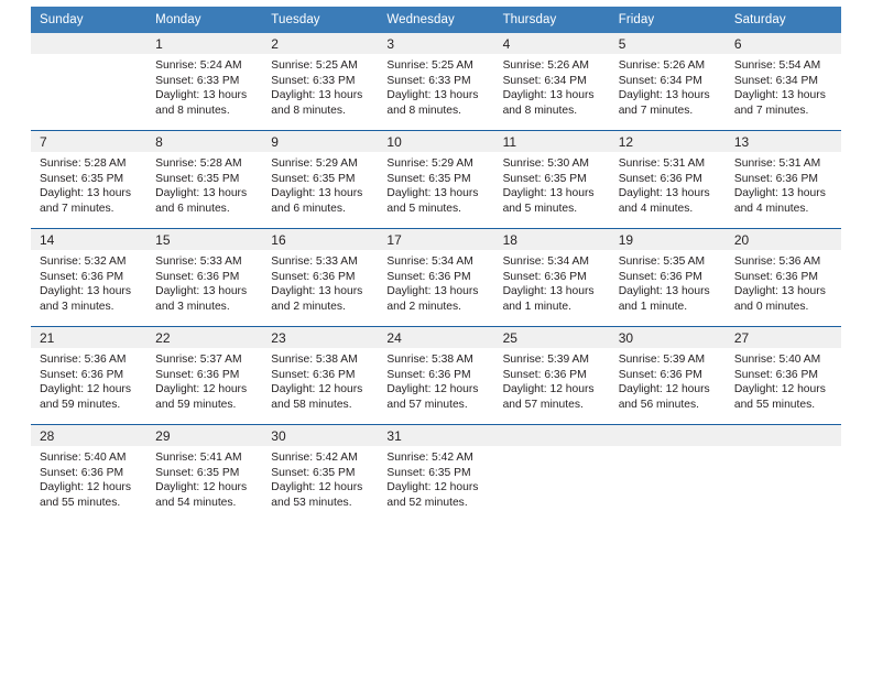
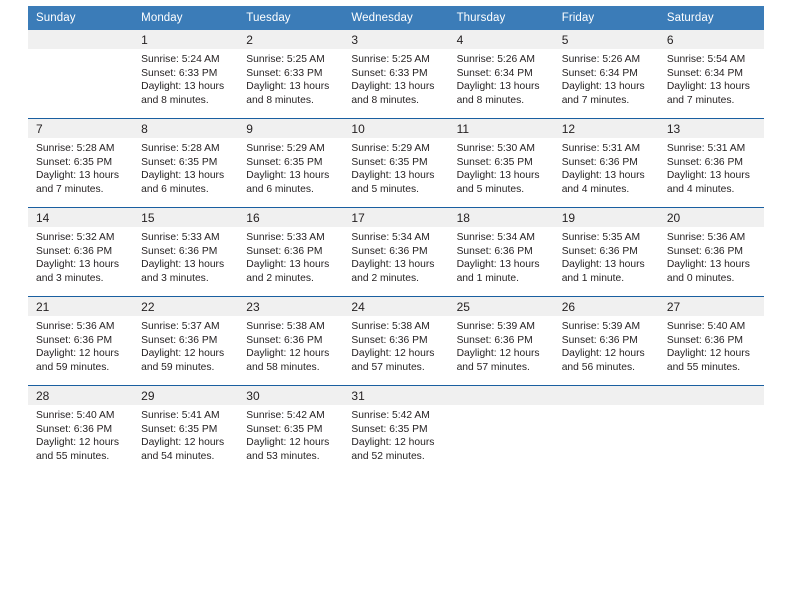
  Sunday	Monday	Tuesday	Wednesday	Thursday	Friday	Saturday
  	1Sunrise: 5:24 AMSunset: 6:33 PMDaylight: 13 hours and 8 minutes.	2Sunrise: 5:25 AMSunset: 6:33 PMDaylight: 13 hours and 8 minutes.	3Sunrise: 5:25 AMSunset: 6:33 PMDaylight: 13 hours and 8 minutes.	4Sunrise: 5:26 AMSunset: 6:34 PMDaylight: 13 hours and 8 minutes.	5Sunrise: 5:26 AMSunset: 6:34 PMDaylight: 13 hours and 7 minutes.	6Sunrise: 5:54 AMSunset: 6:34 PMDaylight: 13 hours and 7 minutes.
  7Sunrise: 5:28 AMSunset: 6:35 PMDaylight: 13 hours and 7 minutes.	8Sunrise: 5:28 AMSunset: 6:35 PMDaylight: 13 hours and 6 minutes.	9Sunrise: 5:29 AMSunset: 6:35 PMDaylight: 13 hours and 6 minutes.	10Sunrise: 5:29 AMSunset: 6:35 PMDaylight: 13 hours and 5 minutes.	11Sunrise: 5:30 AMSunset: 6:35 PMDaylight: 13 hours and 5 minutes.	12Sunrise: 5:31 AMSunset: 6:36 PMDaylight: 13 hours and 4 minutes.	13Sunrise: 5:31 AMSunset: 6:36 PMDaylight: 13 hours and 4 minutes.
  14Sunrise: 5:32 AMSunset: 6:36 PMDaylight: 13 hours and 3 minutes.	15Sunrise: 5:33 AMSunset: 6:36 PMDaylight: 13 hours and 3 minutes.	16Sunrise: 5:33 AMSunset: 6:36 PMDaylight: 13 hours and 2 minutes.	17Sunrise: 5:34 AMSunset: 6:36 PMDaylight: 13 hours and 2 minutes.	18Sunrise: 5:34 AMSunset: 6:36 PMDaylight: 13 hours and 1 minute.	19Sunrise: 5:35 AMSunset: 6:36 PMDaylight: 13 hours and 1 minute.	20Sunrise: 5:36 AMSunset: 6:36 PMDaylight: 13 hours and 0 minutes.
- 21Sunrise: 5:36 AMSunset: 6:36 PMDaylight: 12 hours and 59 minutes.	22Sunrise: 5:37 AMSunset: 6:36 PMDaylight: 12 hours and 59 minutes.	23Sunrise: 5:38 AMSunset: 6:36 PMDaylight: 12 hours and 58 minutes.	24Sunrise: 5:38 AMSunset: 6:36 PMDaylight: 12 hours and 57 minutes.	25Sunrise: 5:39 AMSunset: 6:36 PMDaylight: 12 hours and 57 minutes.	30Sunrise: 5:39 AMSunset: 6:36 PMDaylight: 12 hours and 56 minutes.	27Sunrise: 5:40 AMSunset: 6:36 PMDaylight: 12 hours and 55 minutes.
+ 21Sunrise: 5:36 AMSunset: 6:36 PMDaylight: 12 hours and 59 minutes.	22Sunrise: 5:37 AMSunset: 6:36 PMDaylight: 12 hours and 59 minutes.	23Sunrise: 5:38 AMSunset: 6:36 PMDaylight: 12 hours and 58 minutes.	24Sunrise: 5:38 AMSunset: 6:36 PMDaylight: 12 hours and 57 minutes.	25Sunrise: 5:39 AMSunset: 6:36 PMDaylight: 12 hours and 57 minutes.	26Sunrise: 5:39 AMSunset: 6:36 PMDaylight: 12 hours and 56 minutes.	27Sunrise: 5:40 AMSunset: 6:36 PMDaylight: 12 hours and 55 minutes.
  28Sunrise: 5:40 AMSunset: 6:36 PMDaylight: 12 hours and 55 minutes.	29Sunrise: 5:41 AMSunset: 6:35 PMDaylight: 12 hours and 54 minutes.	30Sunrise: 5:42 AMSunset: 6:35 PMDaylight: 12 hours and 53 minutes.	31Sunrise: 5:42 AMSunset: 6:35 PMDaylight: 12 hours and 52 minutes.
